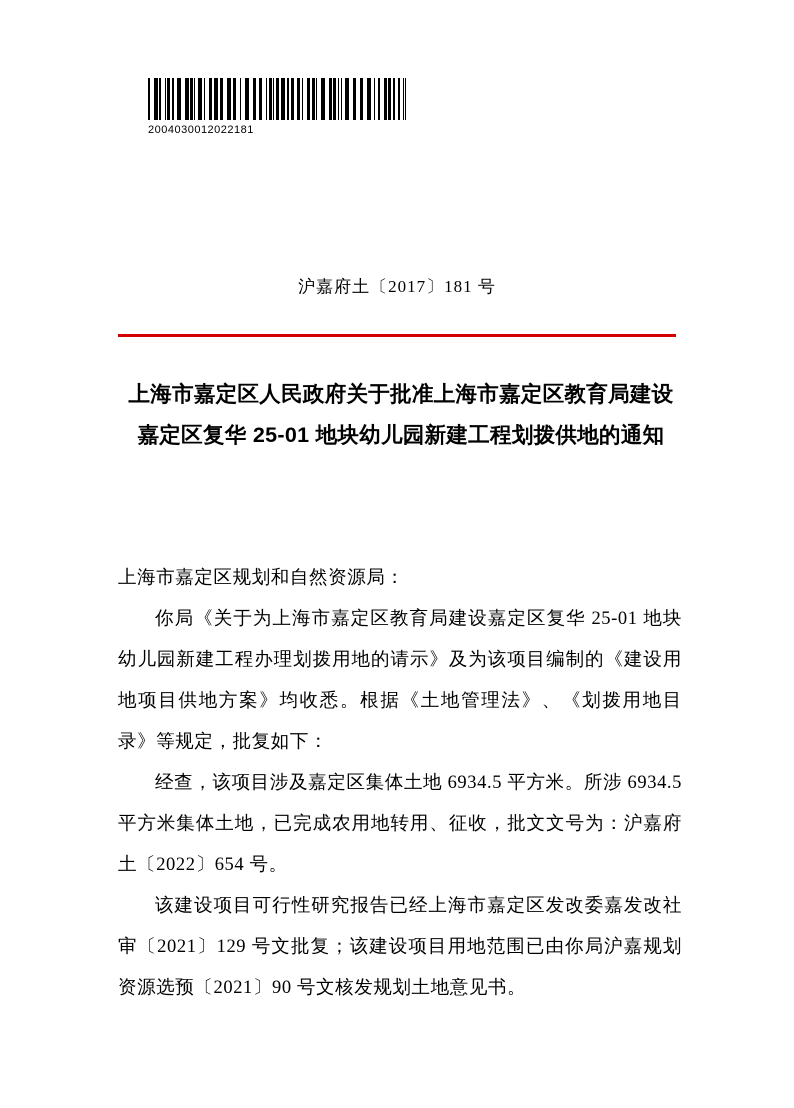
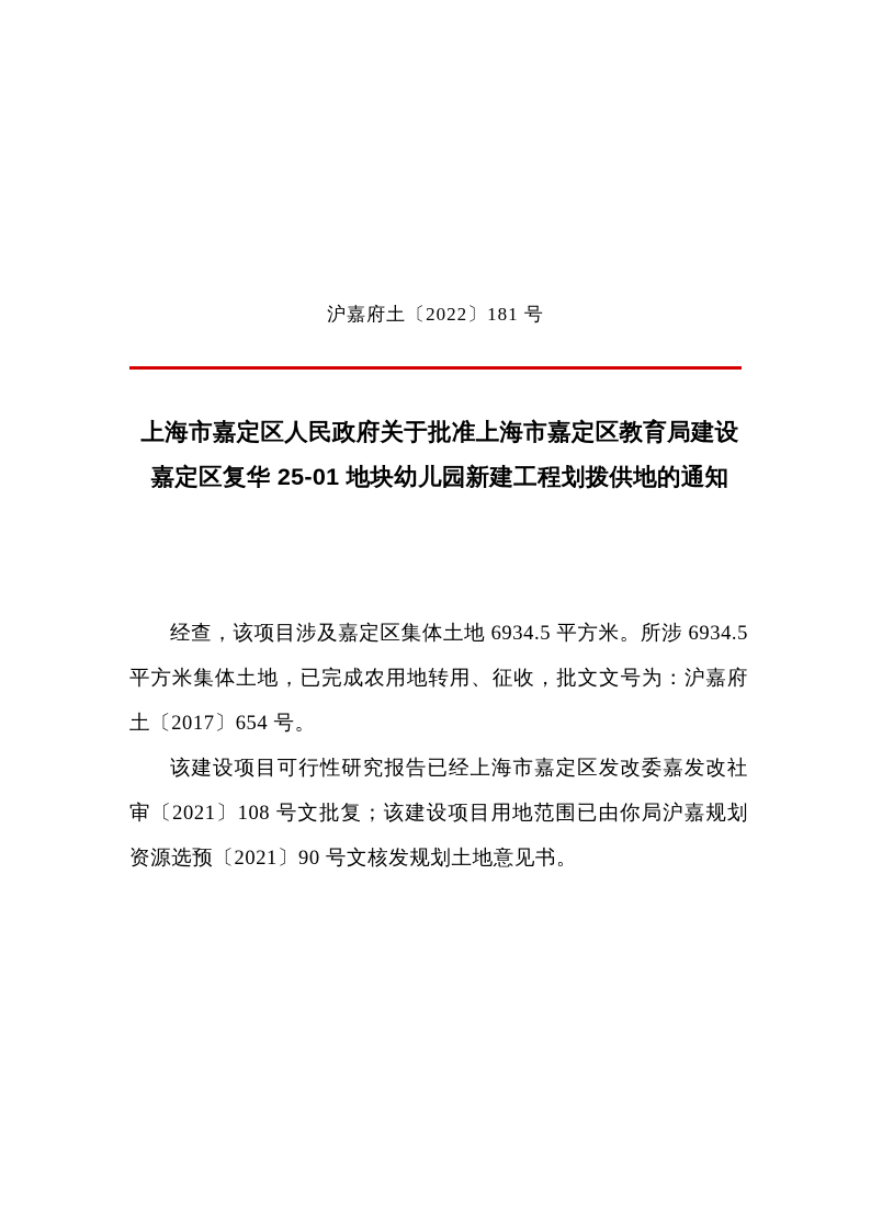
- 2004030012022181
- 沪嘉府土〔2017〕181 号
+ 沪嘉府土〔2022〕181 号
  上海市嘉定区人民政府关于批准上海市嘉定区教育局建设嘉定区复华 25-01 地块幼儿园新建工程划拨供地的通知
- 上海市嘉定区规划和自然资源局：
- 你局《关于为上海市嘉定区教育局建设嘉定区复华 25-01 地块幼儿园新建工程办理划拨用地的请示》及为该项目编制的《建设用地项目供地方案》均收悉。根据《土地管理法》、《划拨用地目录》等规定，批复如下：
- 经查，该项目涉及嘉定区集体土地 6934.5 平方米。所涉 6934.5 平方米集体土地，已完成农用地转用、征收，批文文号为：沪嘉府土〔2022〕654 号。
+ 经查，该项目涉及嘉定区集体土地 6934.5 平方米。所涉 6934.5 平方米集体土地，已完成农用地转用、征收，批文文号为：沪嘉府土〔2017〕654 号。
- 该建设项目可行性研究报告已经上海市嘉定区发改委嘉发改社审〔2021〕129 号文批复；该建设项目用地范围已由你局沪嘉规划资源选预〔2021〕90 号文核发规划土地意见书。
+ 该建设项目可行性研究报告已经上海市嘉定区发改委嘉发改社审〔2021〕108 号文批复；该建设项目用地范围已由你局沪嘉规划资源选预〔2021〕90 号文核发规划土地意见书。
